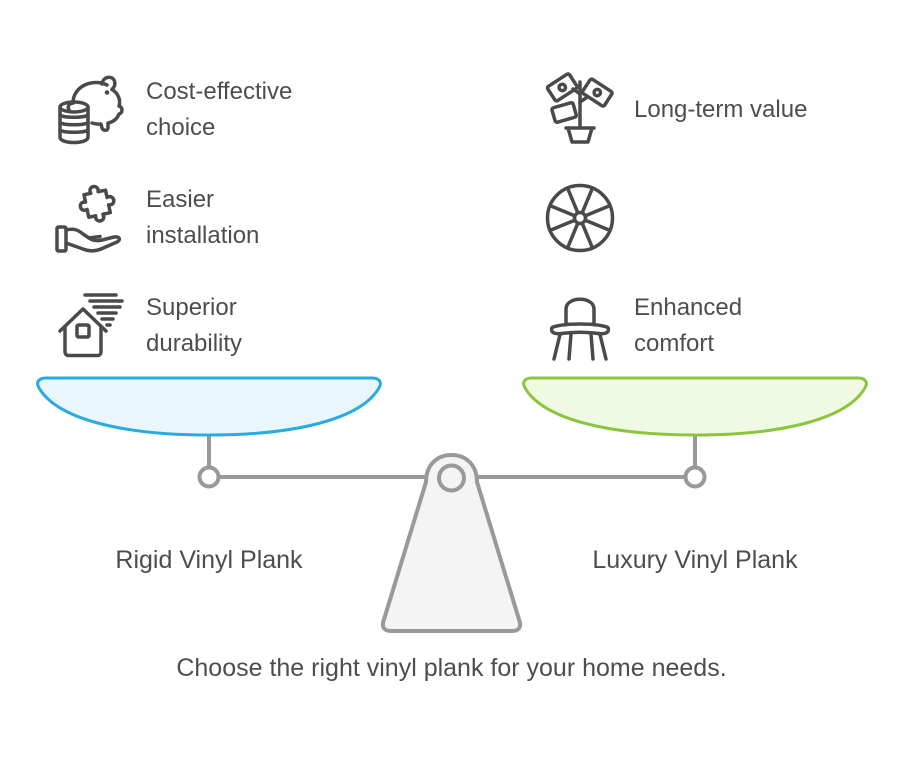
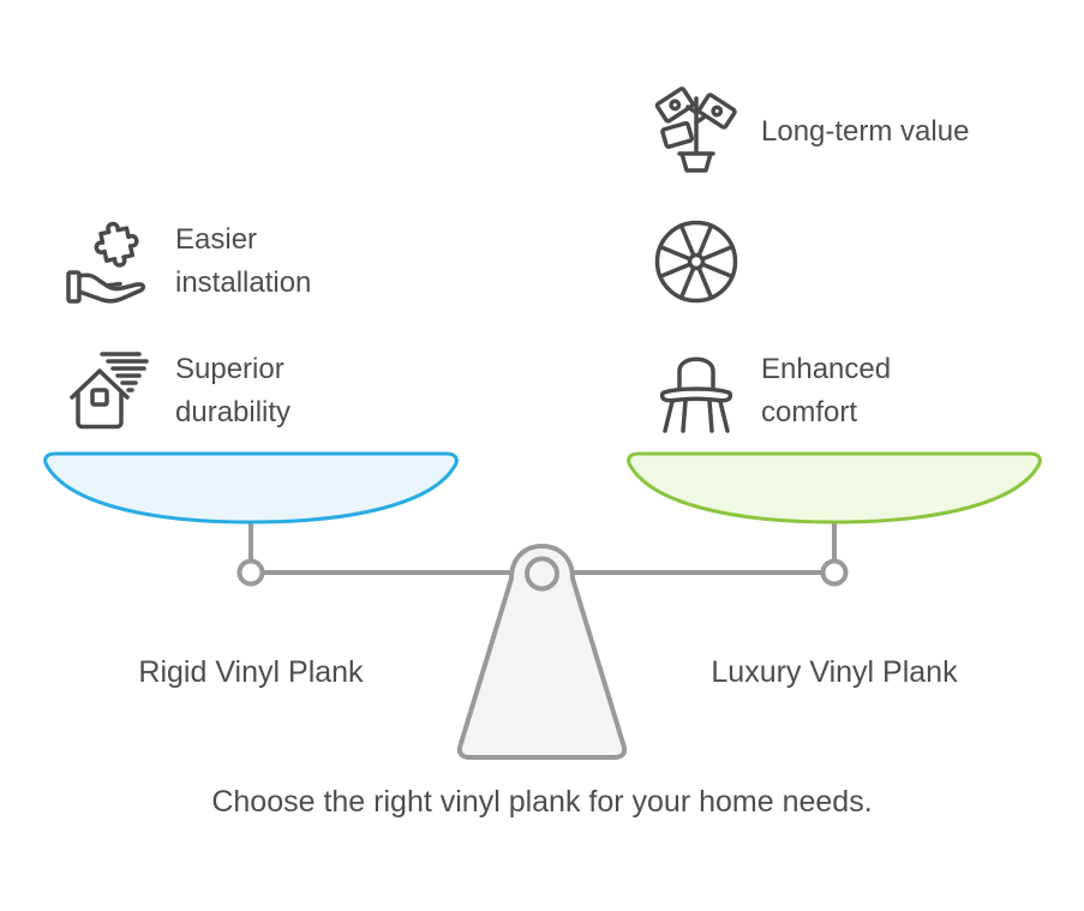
- Cost-effective
- choice
  Easier
  installation
  Superior
  durability
  Long-term value
  Enhanced
  comfort
  Rigid Vinyl Plank
  Luxury Vinyl Plank
  Choose the right vinyl plank for your home needs.
